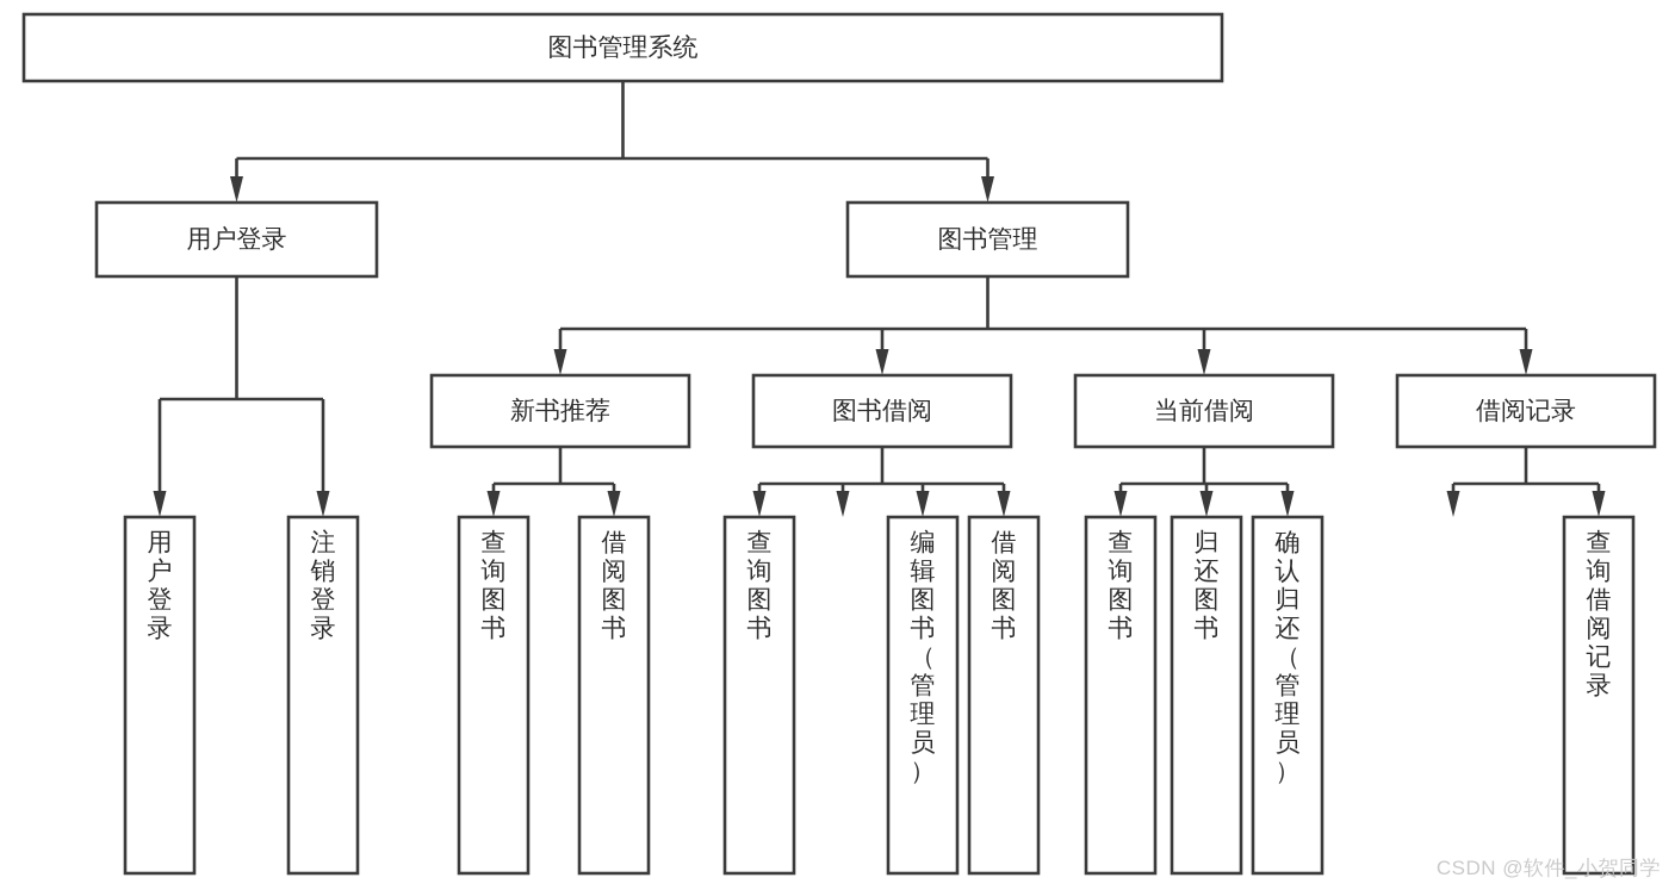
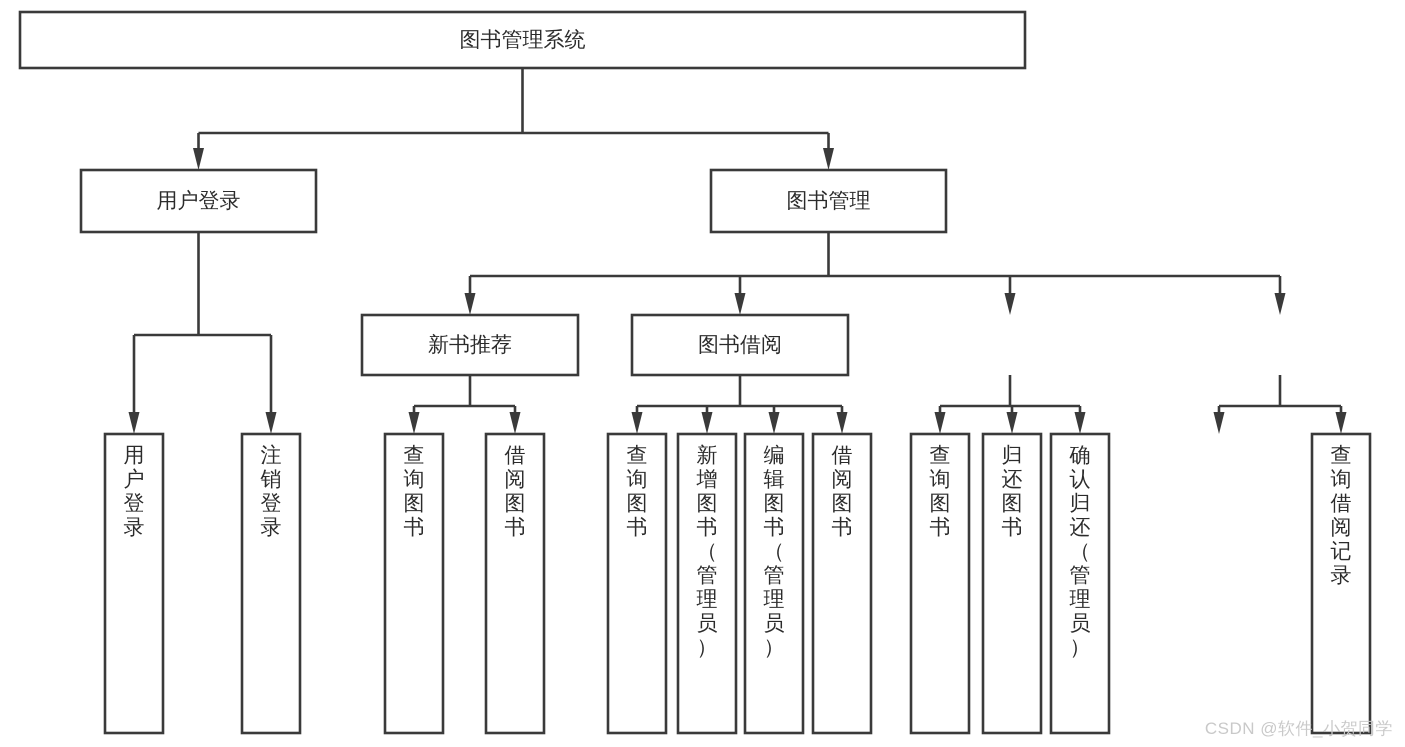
  图书管理系统
  用户登录
  图书管理
  新书推荐
  图书借阅
- 当前借阅
- 借阅记录
  用户登录
  注销登录
  查询图书
  借阅图书
  查询图书
+ 新增图书（管理员）
  编辑图书（管理员）
  借阅图书
  查询图书
  归还图书
  确认归还（管理员）
  查询借阅记录
  CSDN @软件_小贺同学
